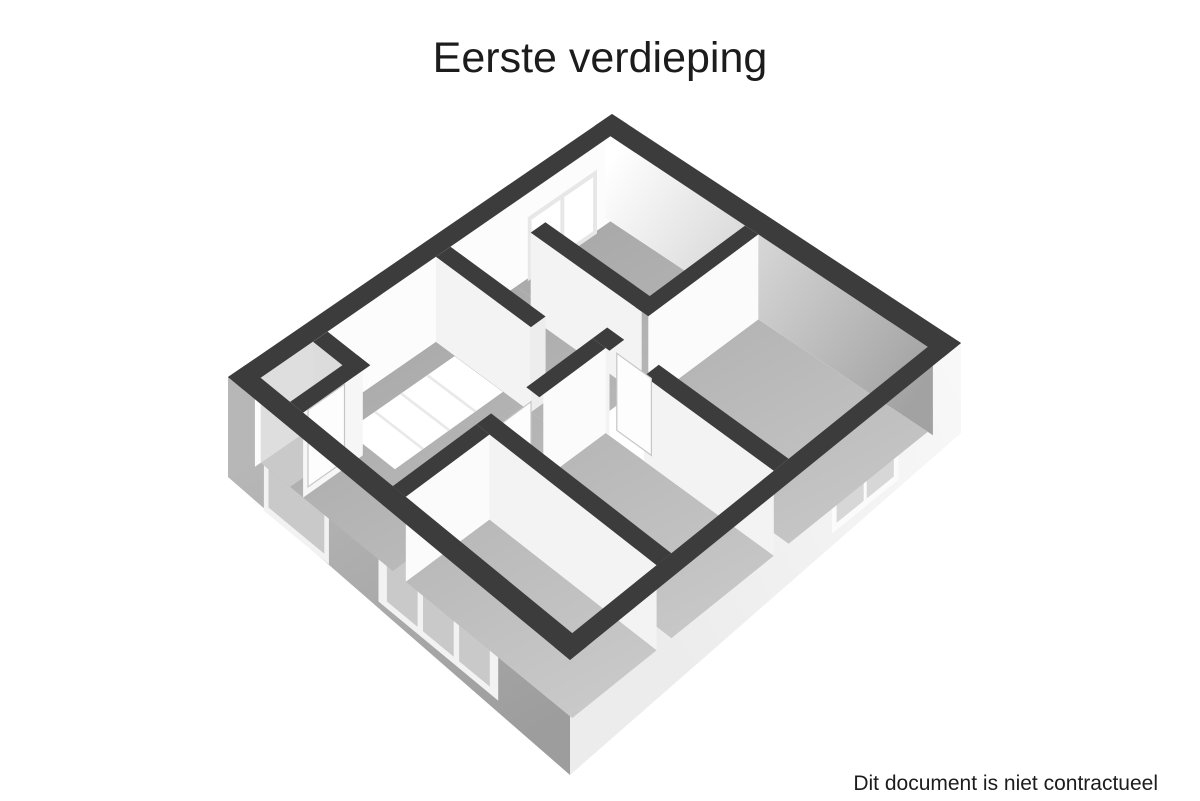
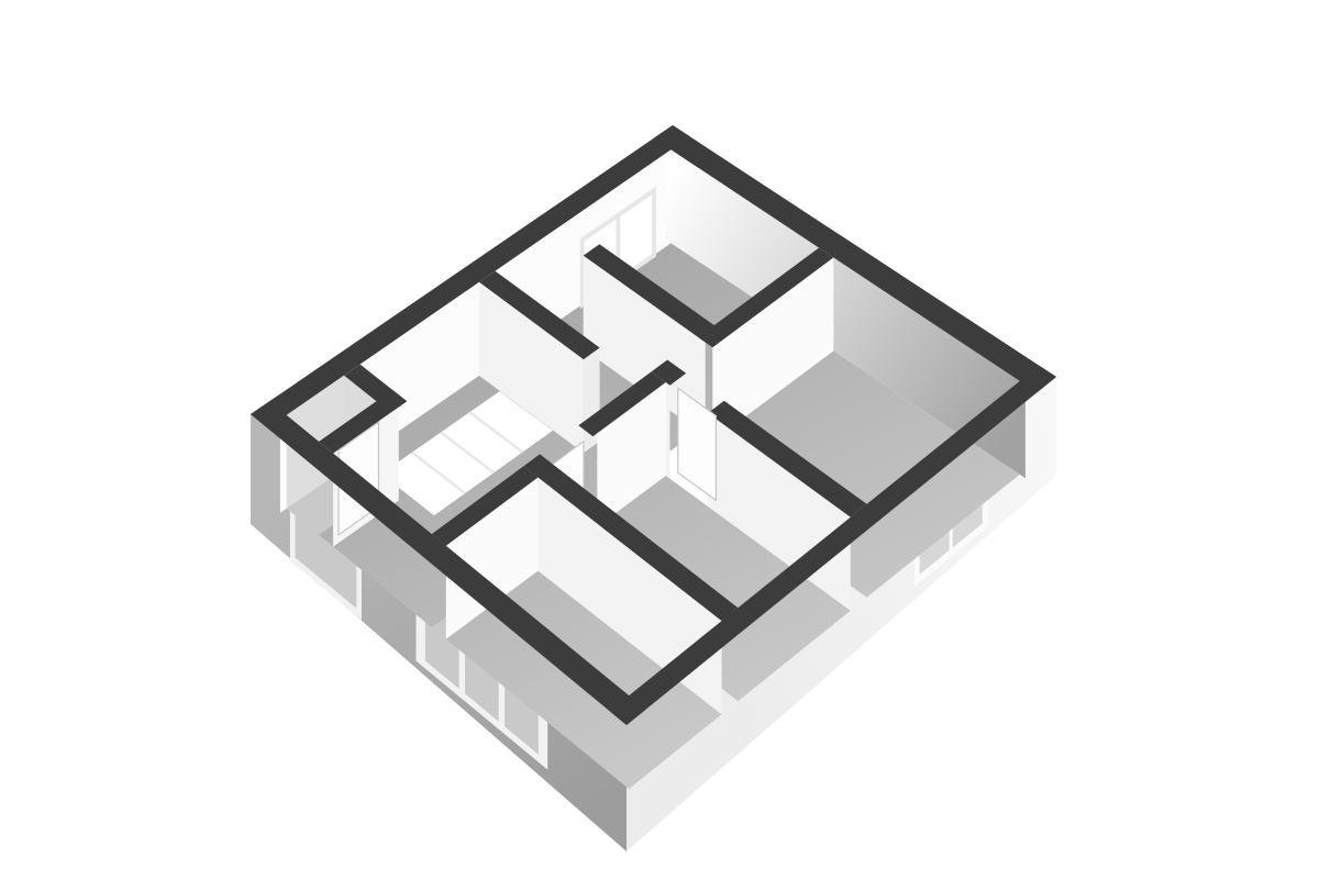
- Eerste verdieping
- Dit document is niet contractueel
